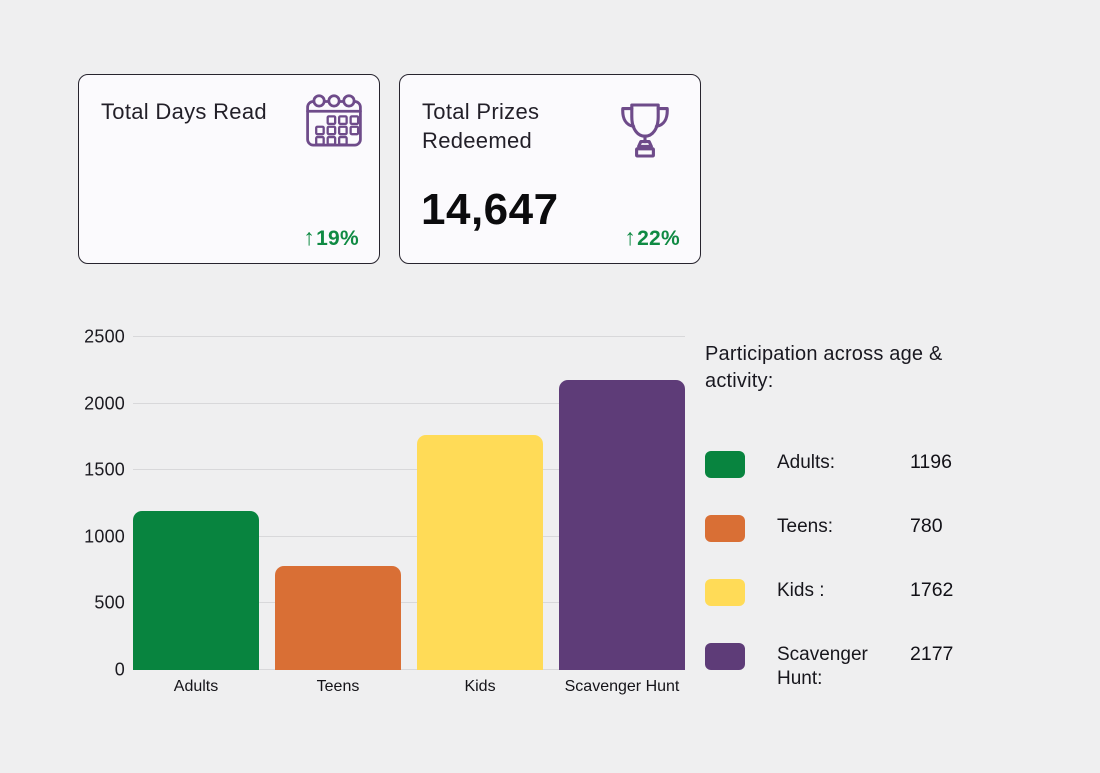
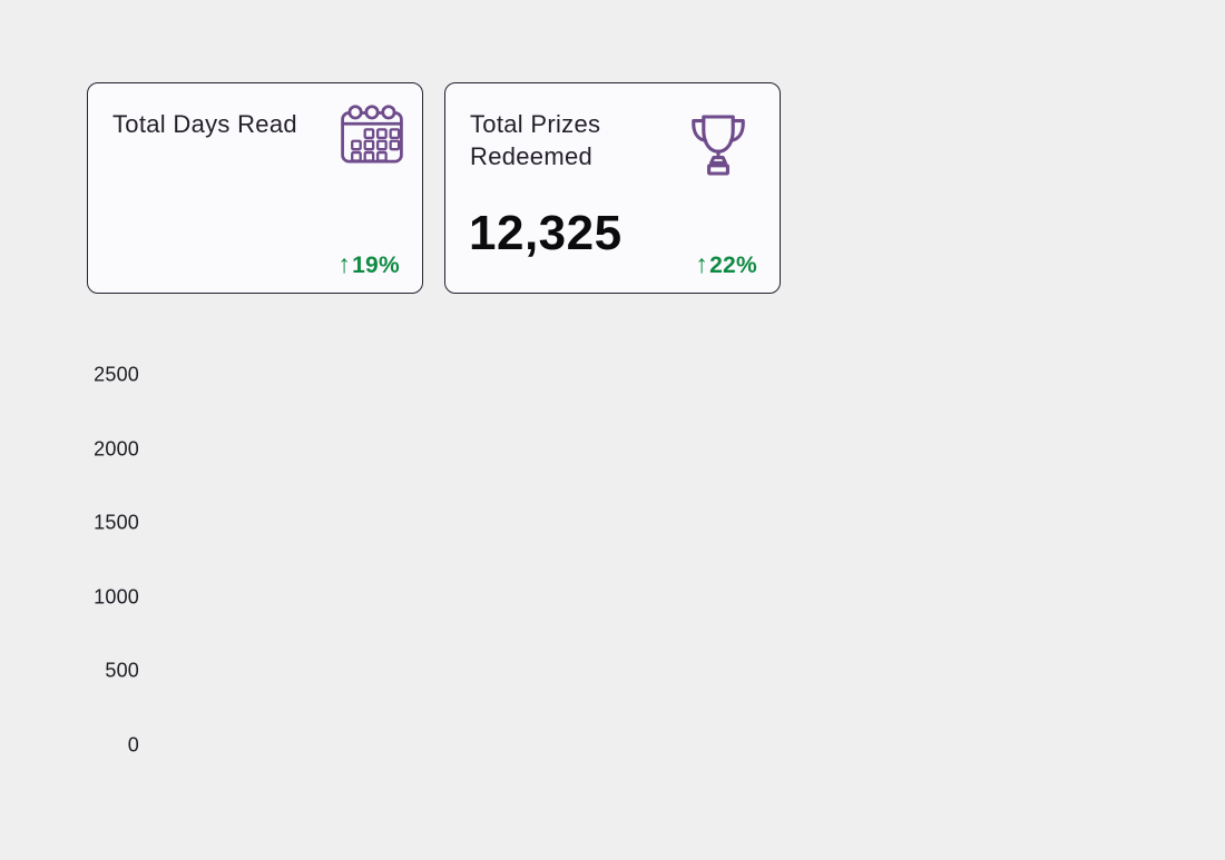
  Total Days Read
  ↑
  19%
  Total Prizes Redeemed
- 14,647
+ 12,325
  ↑
  22%
  0
  500
  1000
  1500
  2000
  2500
- Adults
- Teens
- Kids
- Scavenger Hunt
- Participation across age & activity:
- Adults:
- 1196
- Teens:
- 780
- Kids :
- 1762
- Scavenger Hunt:
- 2177
